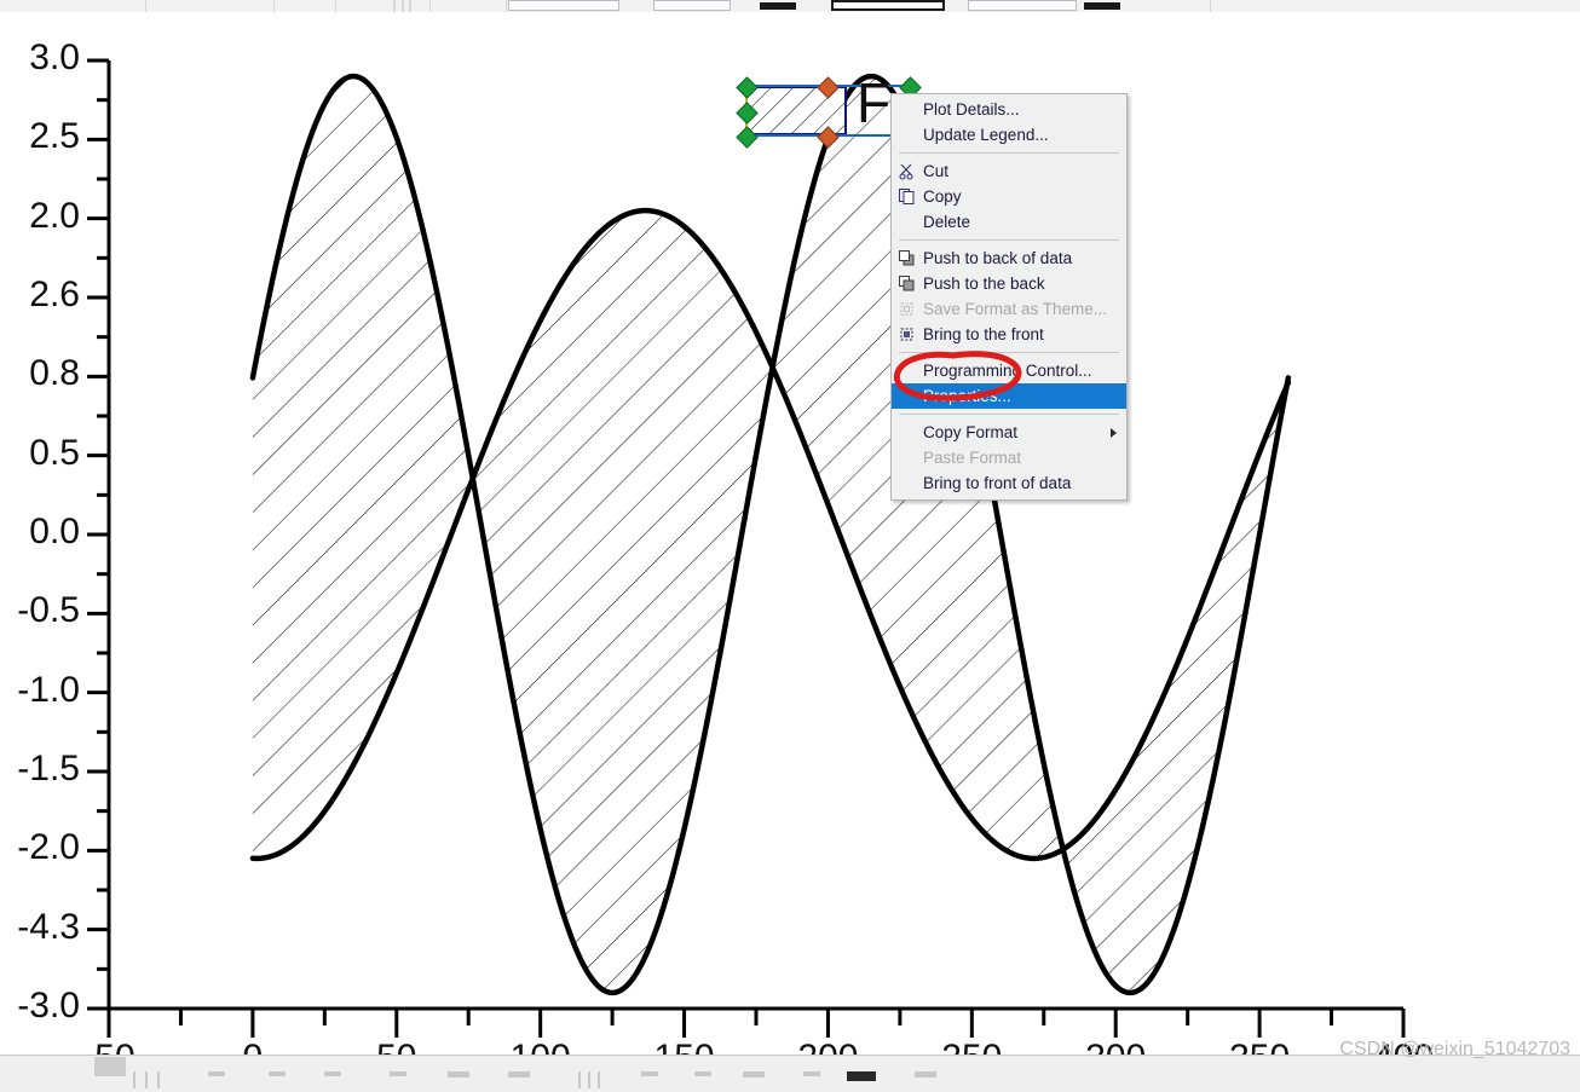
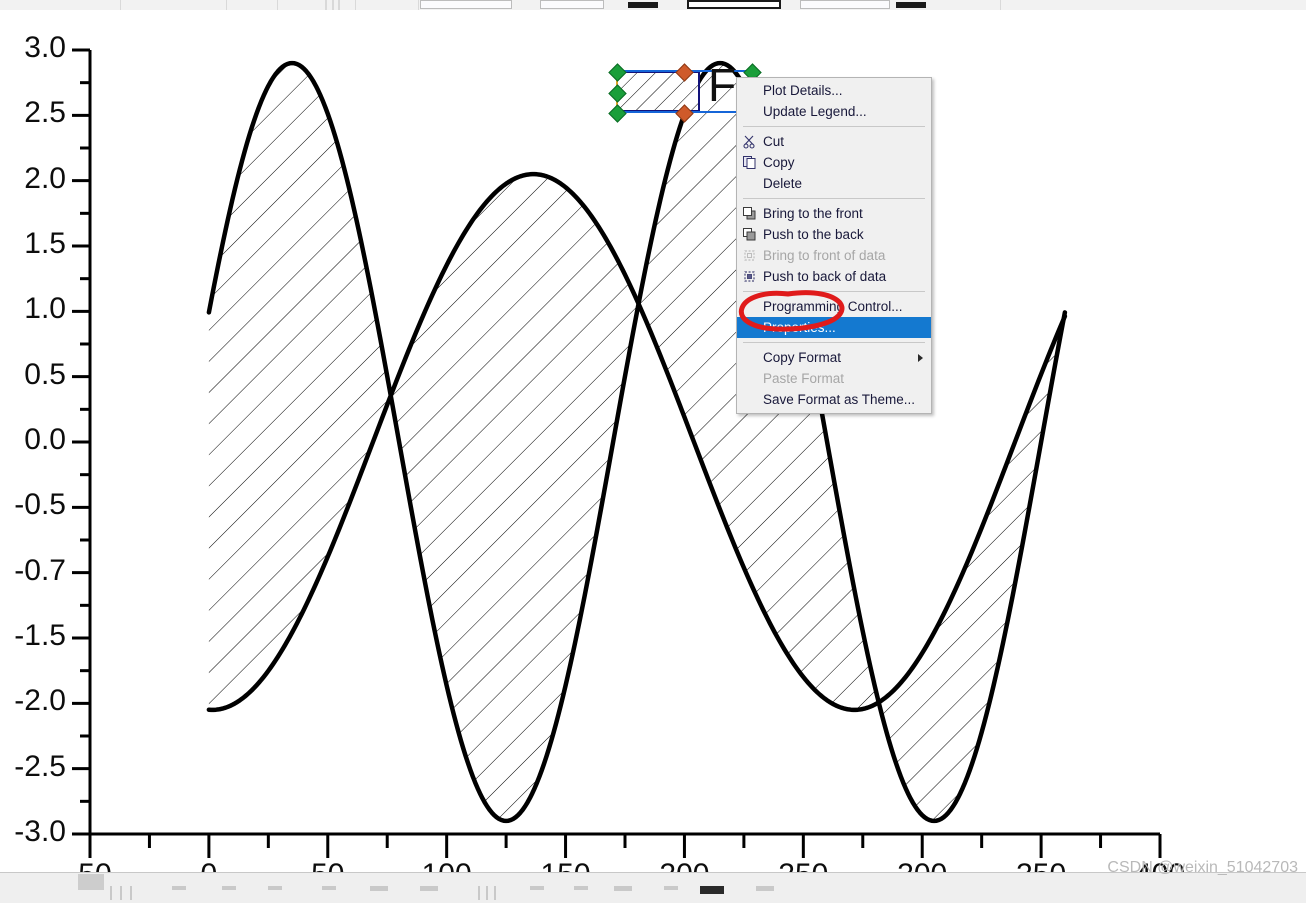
  3.0
  2.5
  2.0
- 2.6
+ 1.5
- 0.8
+ 1.0
  0.5
  0.0
  -0.5
- -1.0
+ -0.7
  -1.5
  -2.0
- -4.3
+ -2.5
  -3.0
  F
  Plot Details...
  Update Legend...
  Cut
  Copy
  Delete
- Push to back of data
+ Bring to the front
  Push to the back
- Save Format as Theme...
+ Bring to front of data
- Bring to the front
+ Push to back of data
  Programmin Control...
  Copy Format
  Paste Format
- Bring to front of data
+ Save Format as Theme...
  CSDN @weixin_51042703
